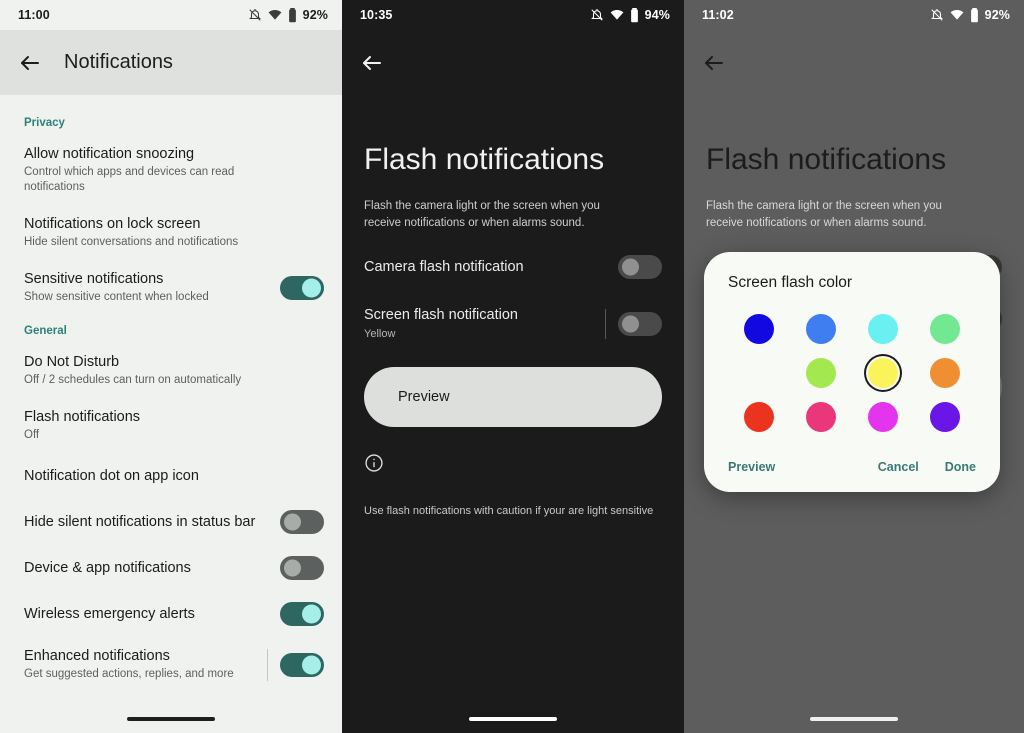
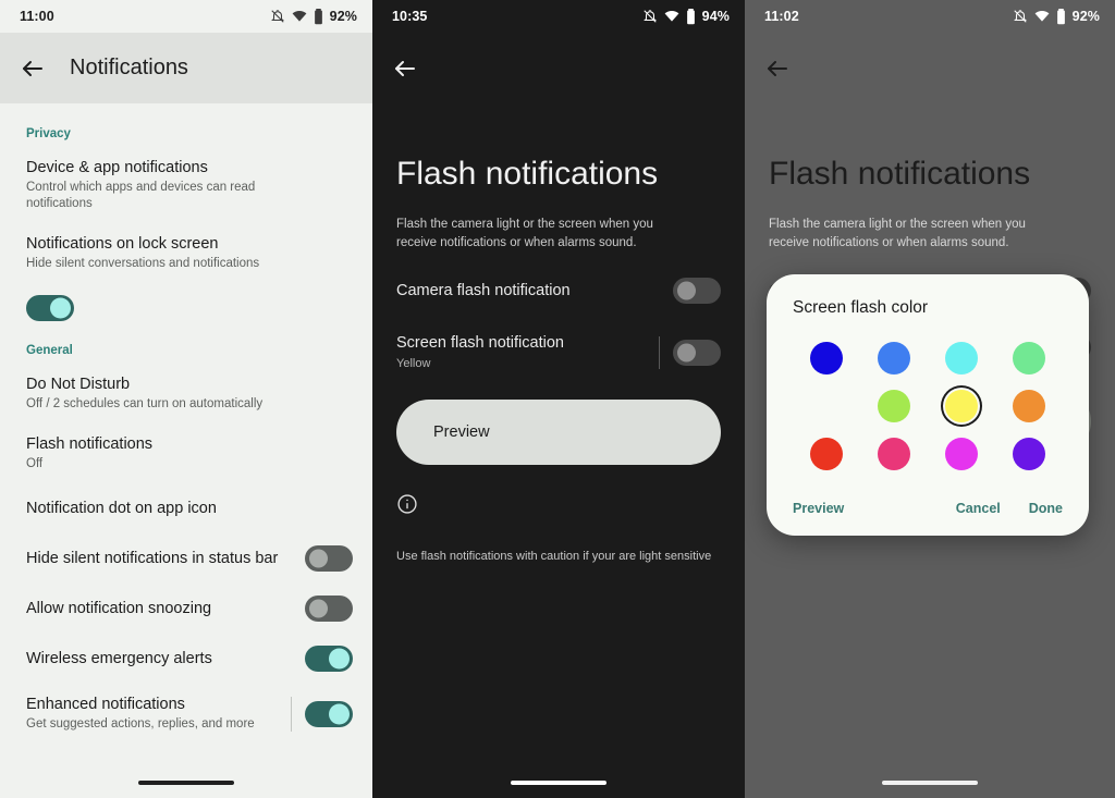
  11:00
  92%
  Notifications
  Privacy
- Allow notification snoozing
+ Device & app notifications
  Control which apps and devices can read notifications
  Notifications on lock screen
  Hide silent conversations and notifications
- Sensitive notifications
- Show sensitive content when locked
  General
  Do Not Disturb
  Off / 2 schedules can turn on automatically
  Flash notifications
  Off
  Notification dot on app icon
  Hide silent notifications in status bar
- Device & app notifications
+ Allow notification snoozing
  Wireless emergency alerts
  Enhanced notifications
  Get suggested actions, replies, and more
  10:35
  94%
  Flash notifications
  Flash the camera light or the screen when you receive notifications or when alarms sound.
  Camera flash notification
  Screen flash notification
  Yellow
  Preview
  Use flash notifications with caution if your are light sensitive
  11:02
  92%
  Flash notifications
  Flash the camera light or the screen when you receive notifications or when alarms sound.
  Screen flash color
  Preview
  Cancel
  Done
